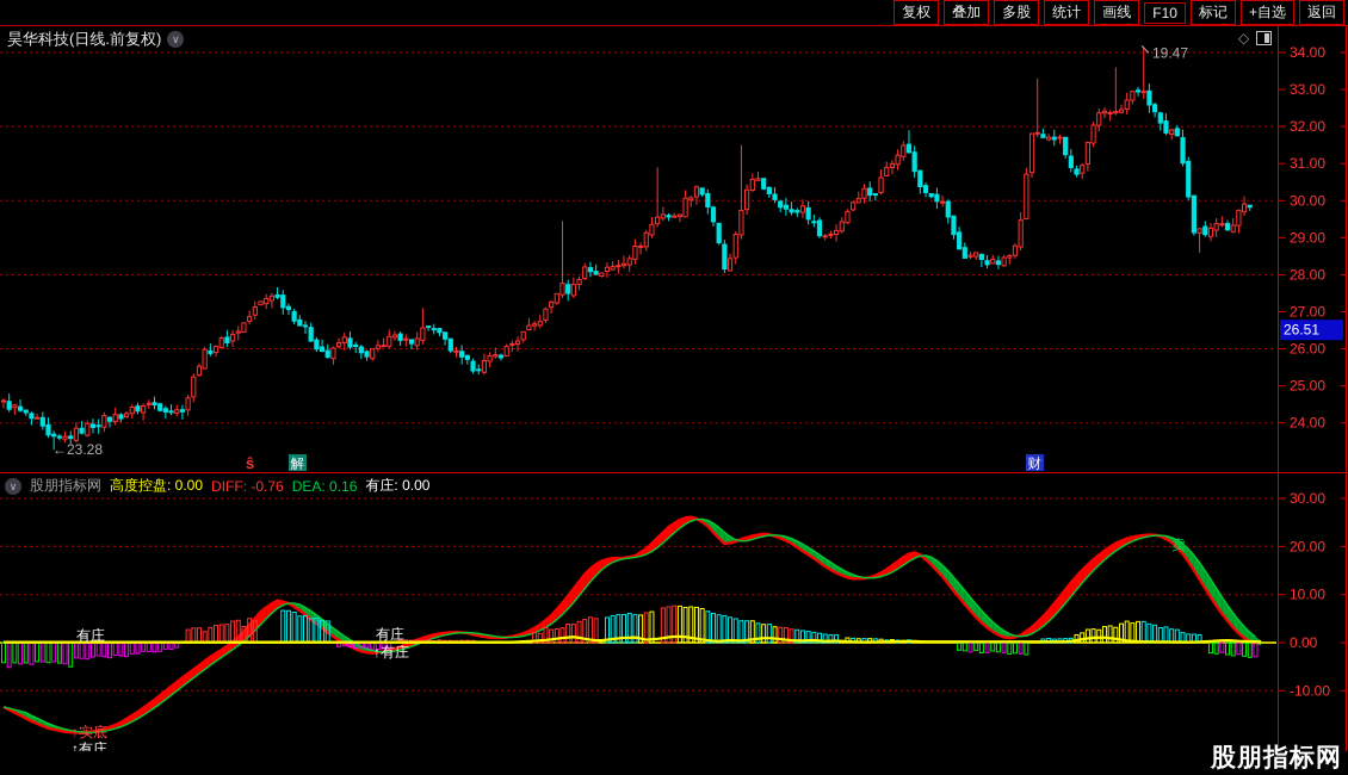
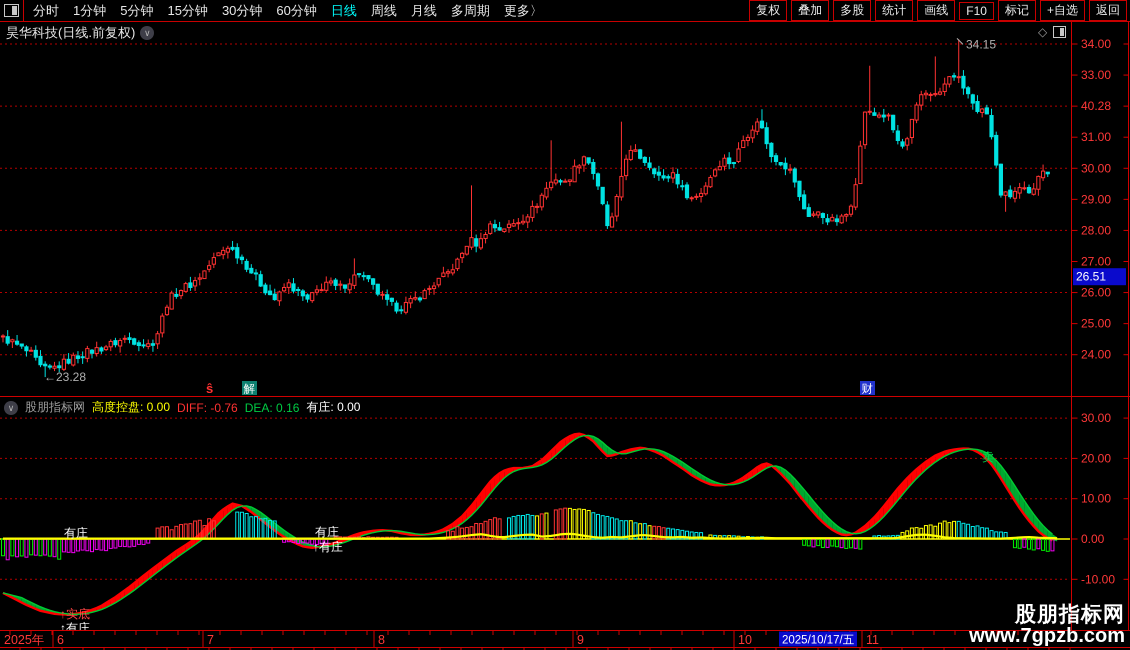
+ 分时
+ 1分钟
+ 5分钟
+ 15分钟
+ 30分钟
+ 60分钟
+ 日线
+ 周线
+ 月线
+ 多周期
+ 更多〉
  复权
  叠加
  多股
  统计
  画线
  F10
  标记
  +自选
  返回
  昊华科技(日线.前复权)
  ∨
  ◇
  34.00
  33.00
- 32.00
+ 40.28
  31.00
  30.00
  29.00
  28.00
  27.00
  26.00
  25.00
  24.00
  26.51
  ←23.28
- 19.47
+ 34.15
  ŝ
  解
  财
  ∨
  股朋指标网
  高度控盘: 0.00
  DIFF: -0.76
  DEA: 0.16
  有庄: 0.00
  有庄
  有庄
  ↑有庄
  ↑实底
  ↑有庄
  卖
  30.00
  20.00
  10.00
  0.00
  -10.00
+ 2025年
+ 6
+ 7
+ 8
+ 9
+ 10
+ 11
+ 2025/10/17/五
  股朋指标网
+ www.7gpzb.com
